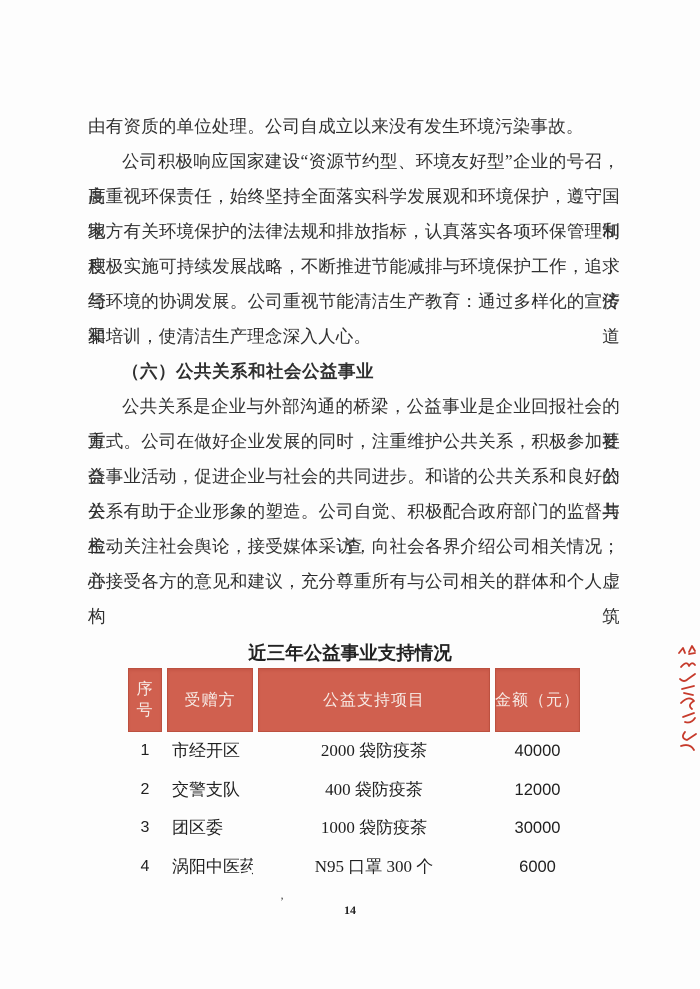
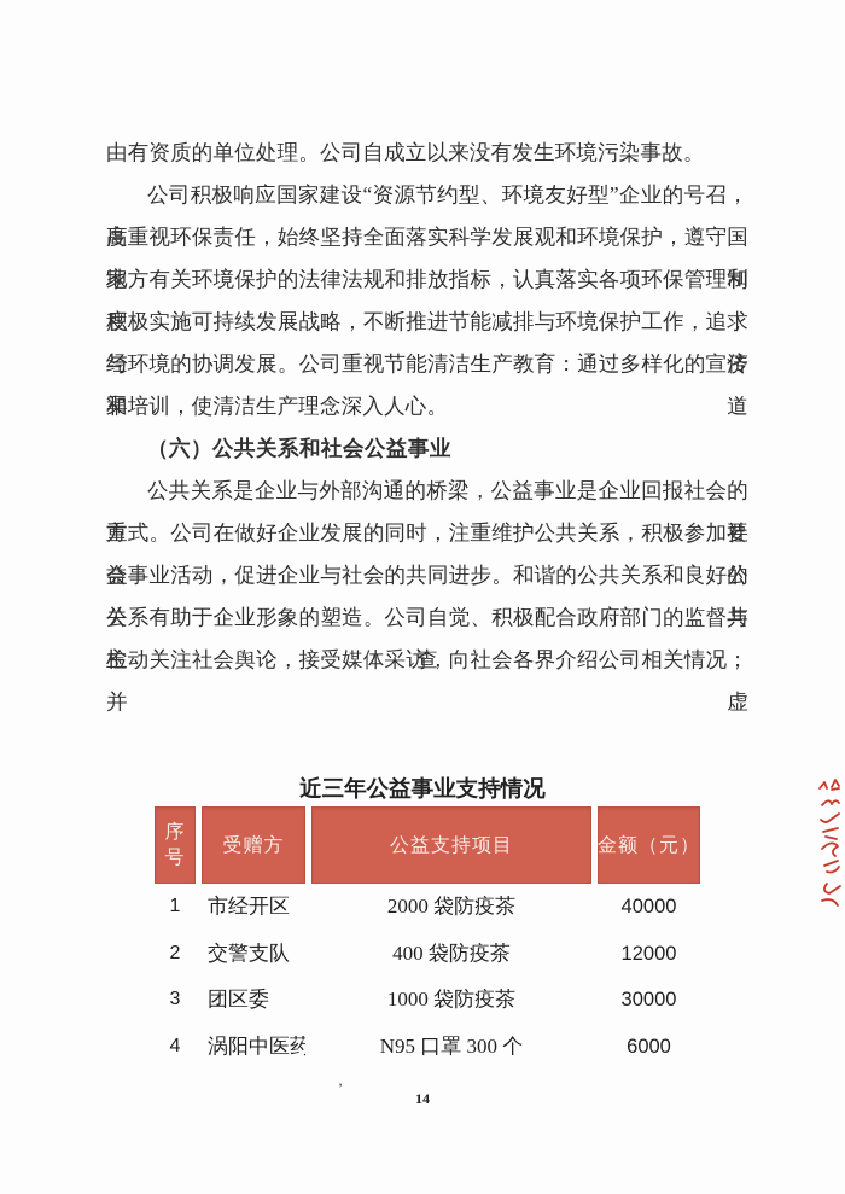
  由有资质的单位处理。公司自成立以来没有发生环境污染事故。
  公司积极响应国家建设“资源节约型、环境友好型”企业的号召，高
  度重视环保责任，始终坚持全面落实科学发展观和环境保护，遵守国家和
  地方有关环境保护的法律法规和排放指标，认真落实各项环保管理制度，
  积极实施可持续发展战略，不断推进节能减排与环境保护工作，追求经济
  与环境的协调发展。公司重视节能清洁生产教育：通过多样化的宣传渠道
  和培训，使清洁生产理念深入人心。
  （六）公共关系和社会公益事业
  公共关系是企业与外部沟通的桥梁，公益事业是企业回报社会的重要
  方式。公司在做好企业发展的同时，注重维护公共关系，积极参加社会公
  益事业活动，促进企业与社会的共同进步。和谐的公共关系和良好的公共
  关系有助于企业形象的塑造。公司自觉、积极配合政府部门的监督与检查；
  主动关注社会舆论，接受媒体采访，向社会各界介绍公司相关情况，并虚
- 心接受各方的意见和建议，充分尊重所有与公司相关的群体和个人，构筑
  近三年公益事业支持情况
  序号
  受赠方
  公益支持项目
  金额（元）
  1
  市经开区
  2000 袋防疫茶
  40000
  2
  交警支队
  400 袋防疫茶
  12000
  3
  团区委
  1000 袋防疫茶
  30000
  4
  涡阳中医药
  N95 口罩 300 个
  6000
  ’
  14
